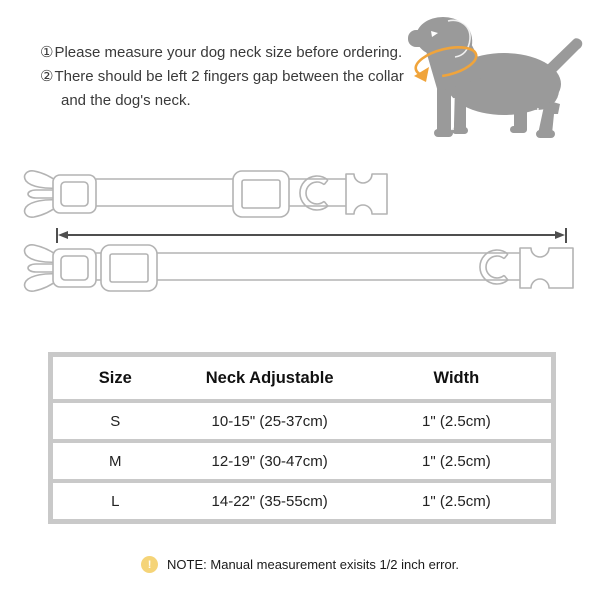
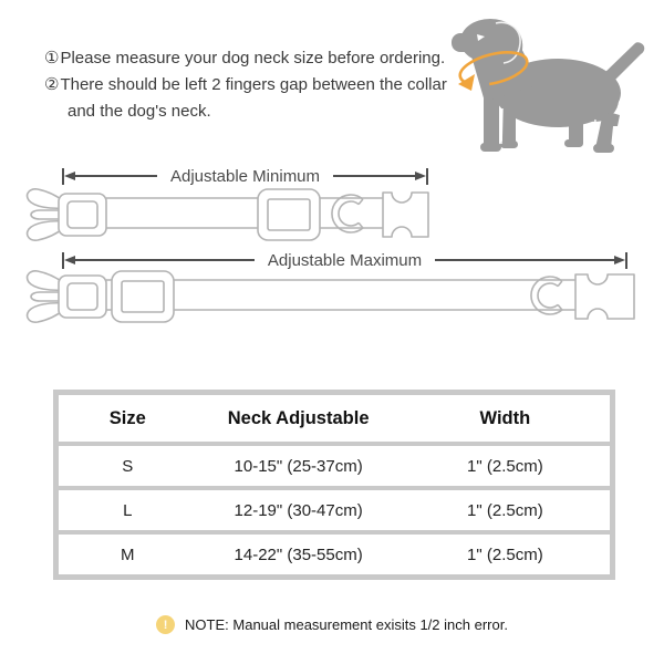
  ①Please measure your dog neck size before ordering.
  ②There should be left 2 fingers gap between the collar and the dog's neck.
+ Adjustable Minimum
+ Adjustable Maximum
  Size
  Neck Adjustable
  Width
  S
  10-15" (25-37cm)
  1" (2.5cm)
- M
+ L
  12-19" (30-47cm)
  1" (2.5cm)
- L
+ M
  14-22" (35-55cm)
  1" (2.5cm)
  !
  NOTE: Manual measurement exisits 1/2 inch error.
